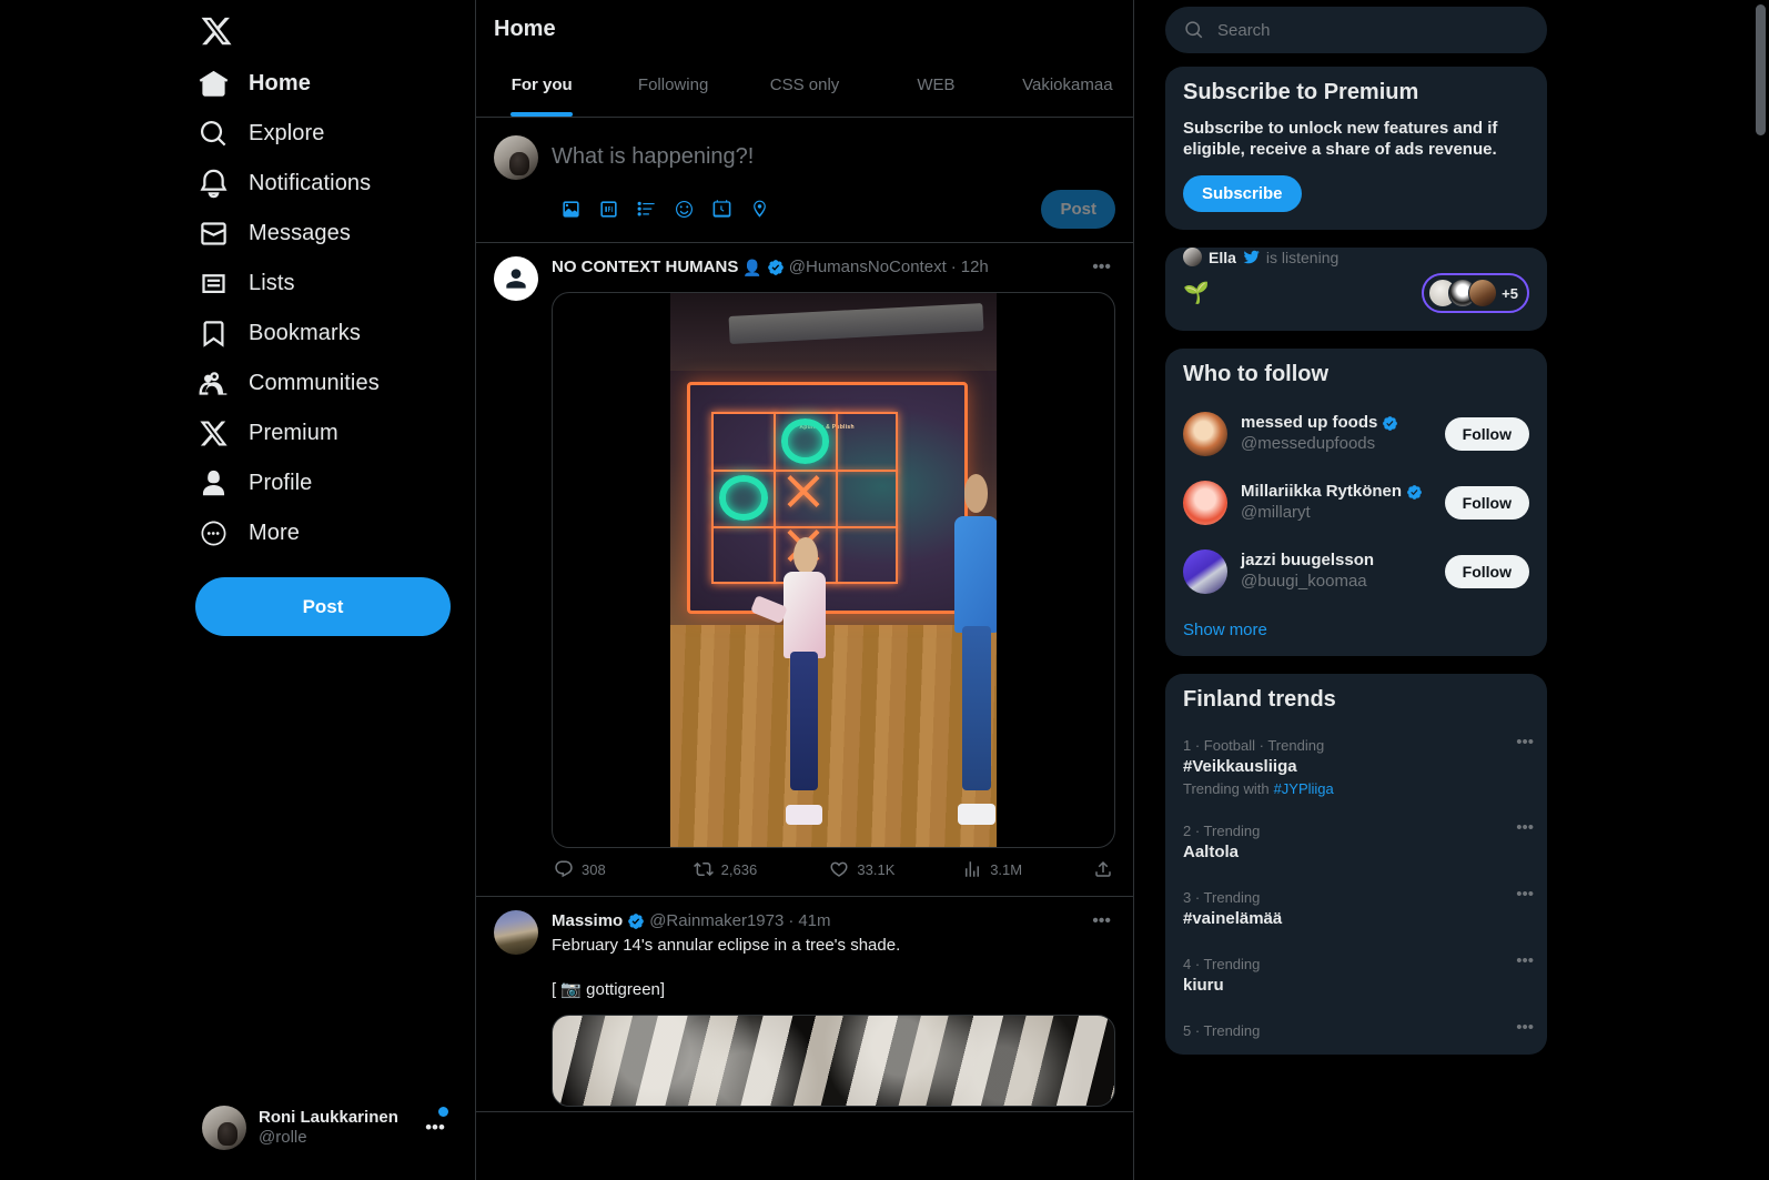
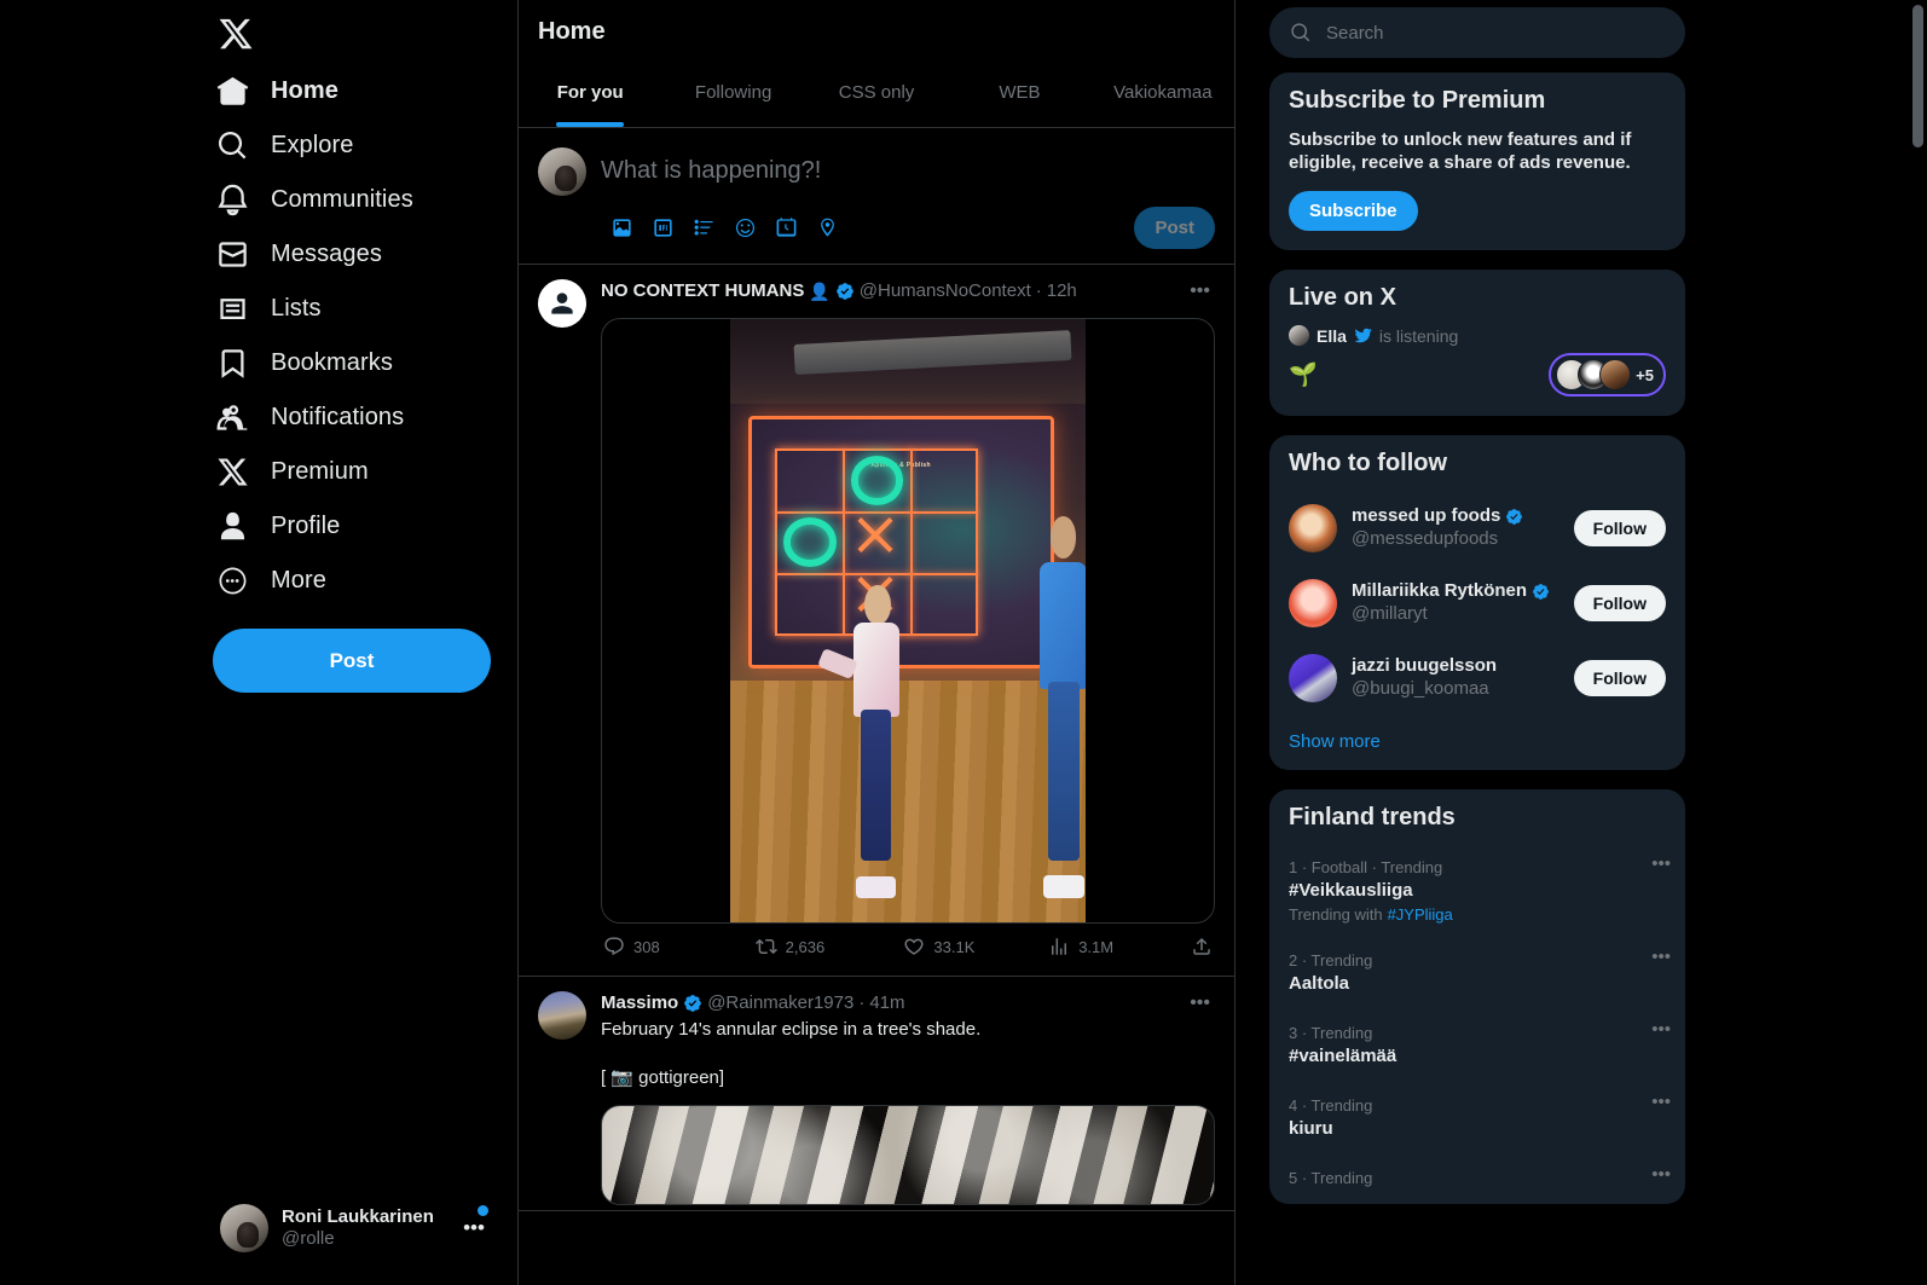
  Home
  Explore
- Notifications
+ Communities
  Messages
  Lists
  Bookmarks
- Communities
+ Notifications
  Premium
  Profile
  More
  Post
  Roni Laukkarinen
  @rolle
  •••
  Home
  For you
  Following
  CSS only
  WEB
  Vakiokamaa
  What is happening?!
  Post
  NO CONTEXT HUMANS
  👤
  @HumansNoContext
  ·
  12h
  •••
  308
  2,636
  33.1K
  3.1M
  Massimo
  @Rainmaker1973
  ·
  41m
  •••
  February 14's annular eclipse in a tree's shade.
  [ 📷 gottigreen]
  Search
  Subscribe to Premium
  Subscribe to unlock new features and if eligible, receive a share of ads revenue.
  Subscribe
+ Live on X
  Ella
  is listening
  🌱
  +5
  Who to follow
  messed up foods
  @messedupfoods
  Follow
  Millariikka Rytkönen
  @millaryt
  Follow
  jazzi buugelsson
  @buugi_koomaa
  Follow
  Show more
  Finland trends
  1 · Football · Trending
  #Veikkausliiga
  Trending with #JYPliiga
  •••
  2 · Trending
  Aaltola
  •••
  3 · Trending
  #vainelämää
  •••
  4 · Trending
  kiuru
  •••
  5 · Trending
  •••
